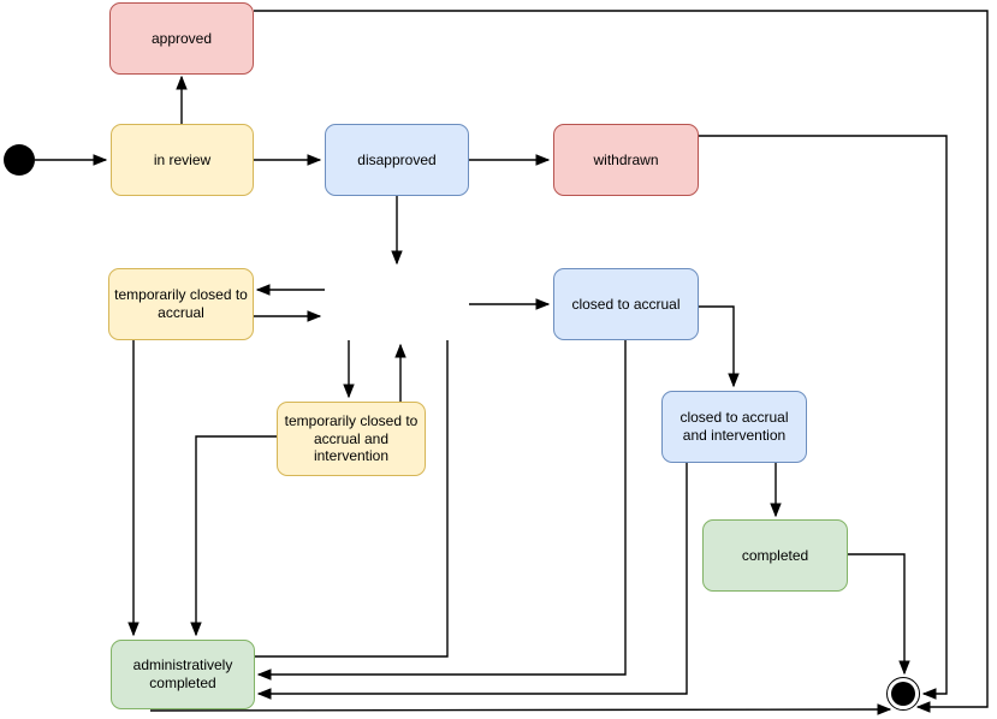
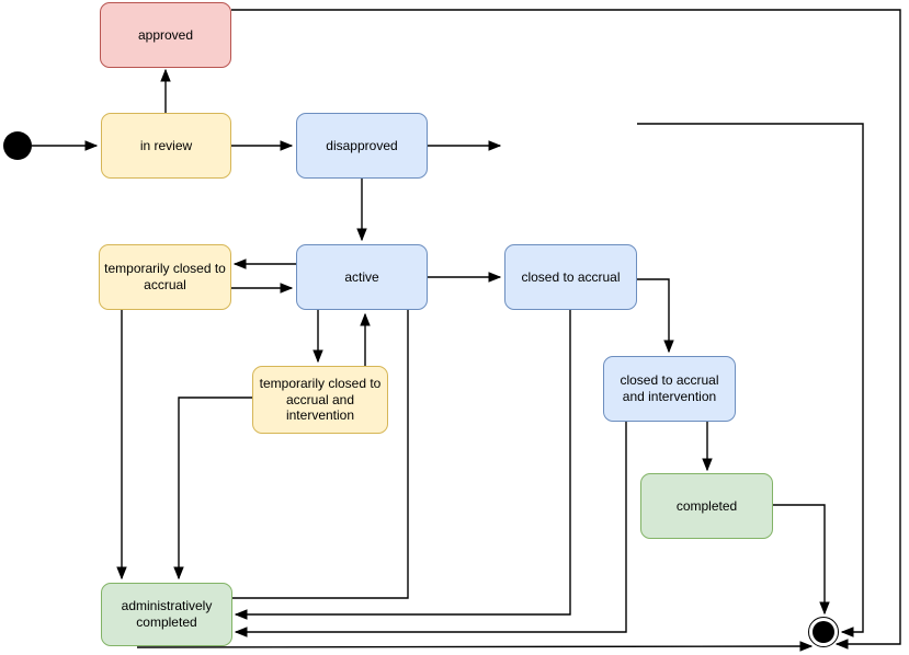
  approved
  in review
  disapproved
- withdrawn
  temporarily closed to
  accrual
+ active
  closed to accrual
  temporarily closed to
  accrual and
  intervention
  closed to accrual
  and intervention
  completed
  administratively
  completed
